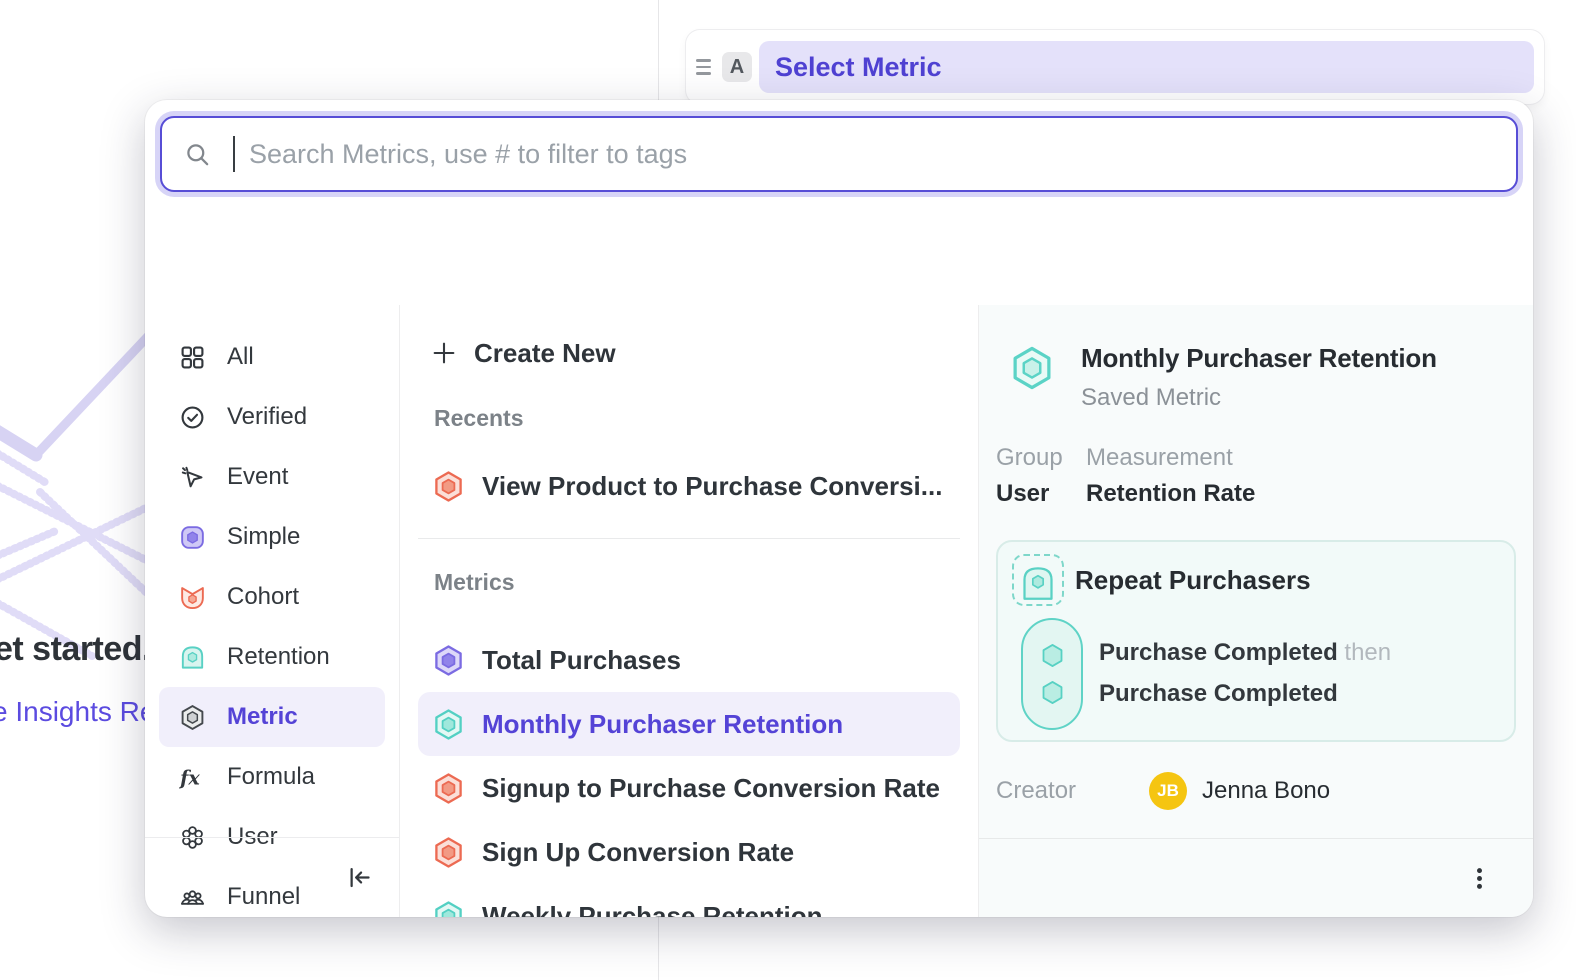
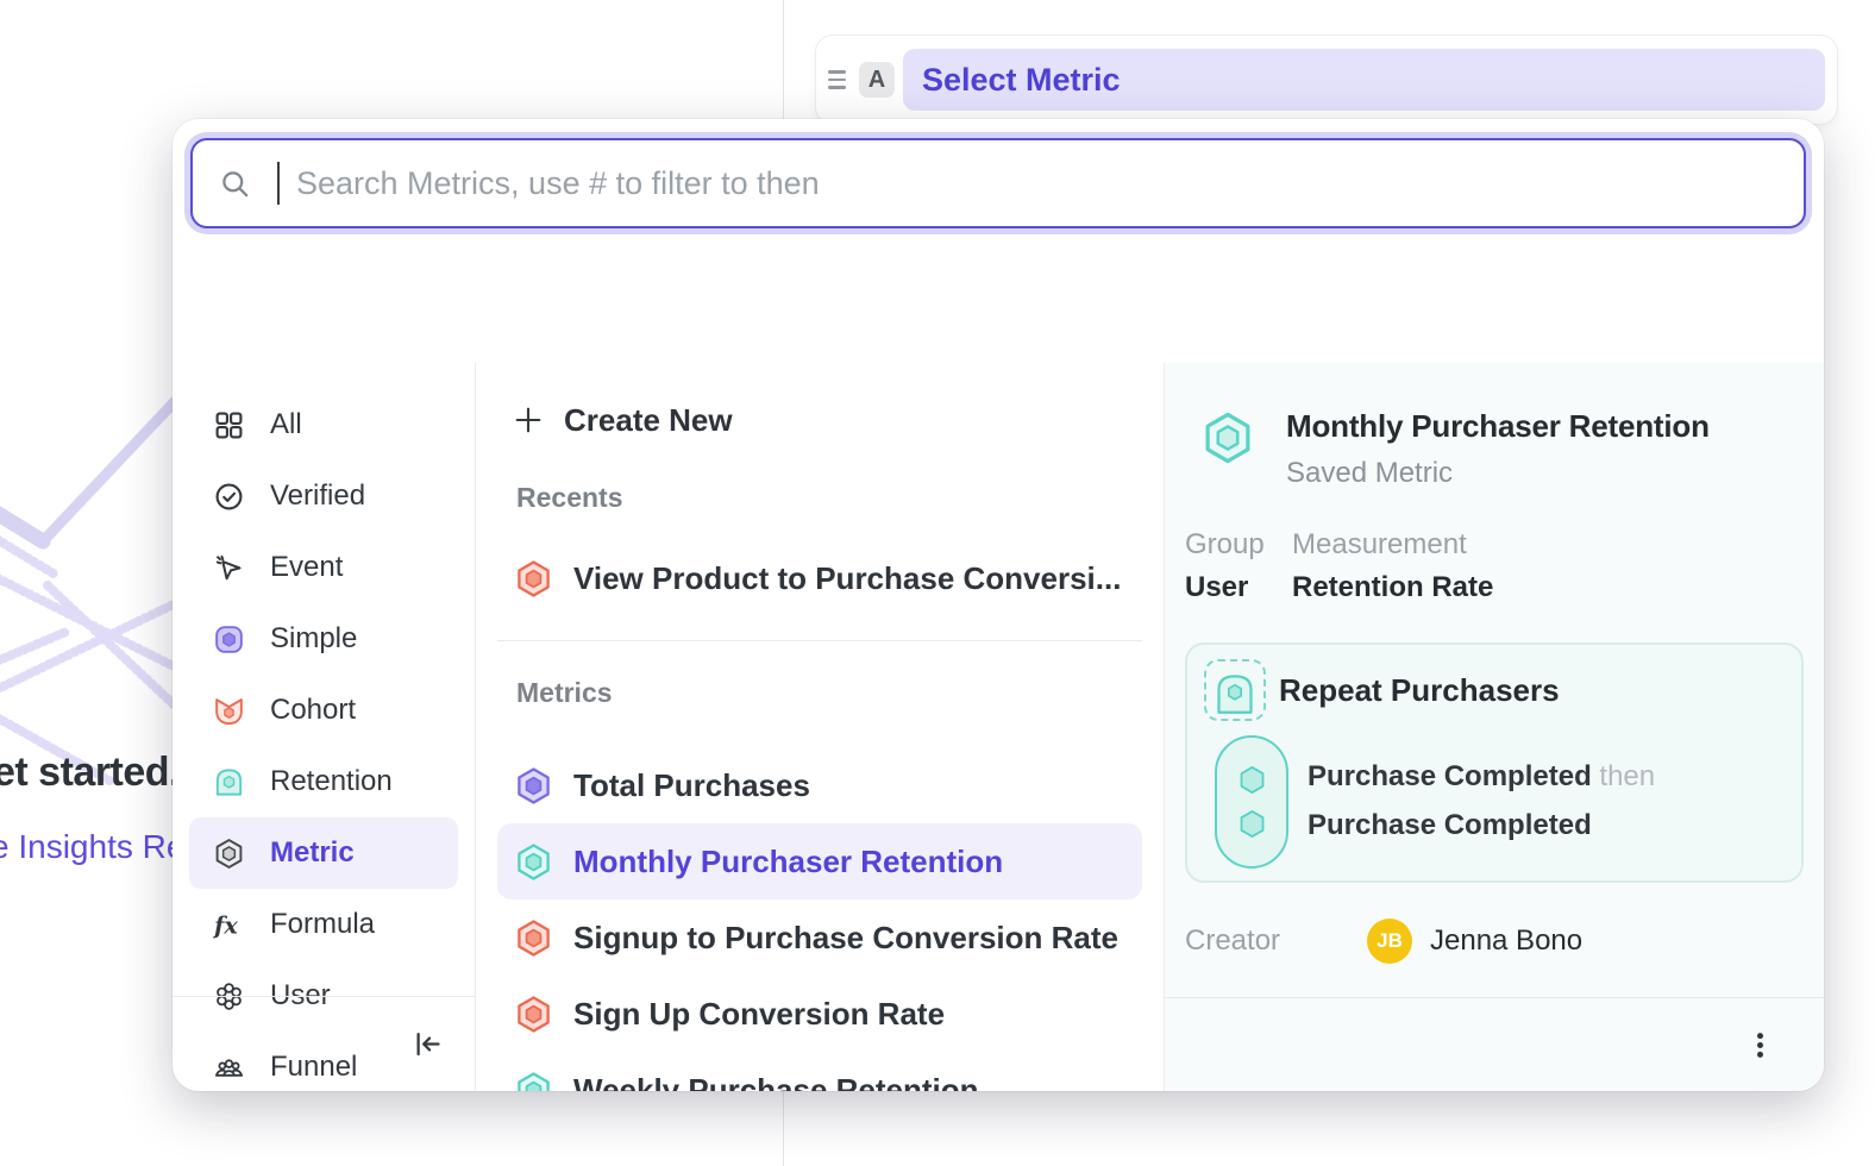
  et started
  Insights R
  A
  Select Metric
- Search Metrics, use # to filter to tags
+ Search Metrics, use # to filter to then
  All
  Verified
  Event
  Simple
  Cohort
  Retention
  Metric
  fx
  Formula
  User
  Funnel
  Create New
  Recents
  View Product to Purchase Conversi...
  Metrics
  Total Purchases
  Monthly Purchaser Retention
  Signup to Purchase Conversion Rate
  Sign Up Conversion Rate
  Weekly Purchase Retention
  Monthly Purchaser Retention
  Saved Metric
  Group
  User
  Measurement
  Retention Rate
  Repeat Purchasers
  Purchase Completed then
  Purchase Completed
  Creator
  JB
  Jenna Bono
